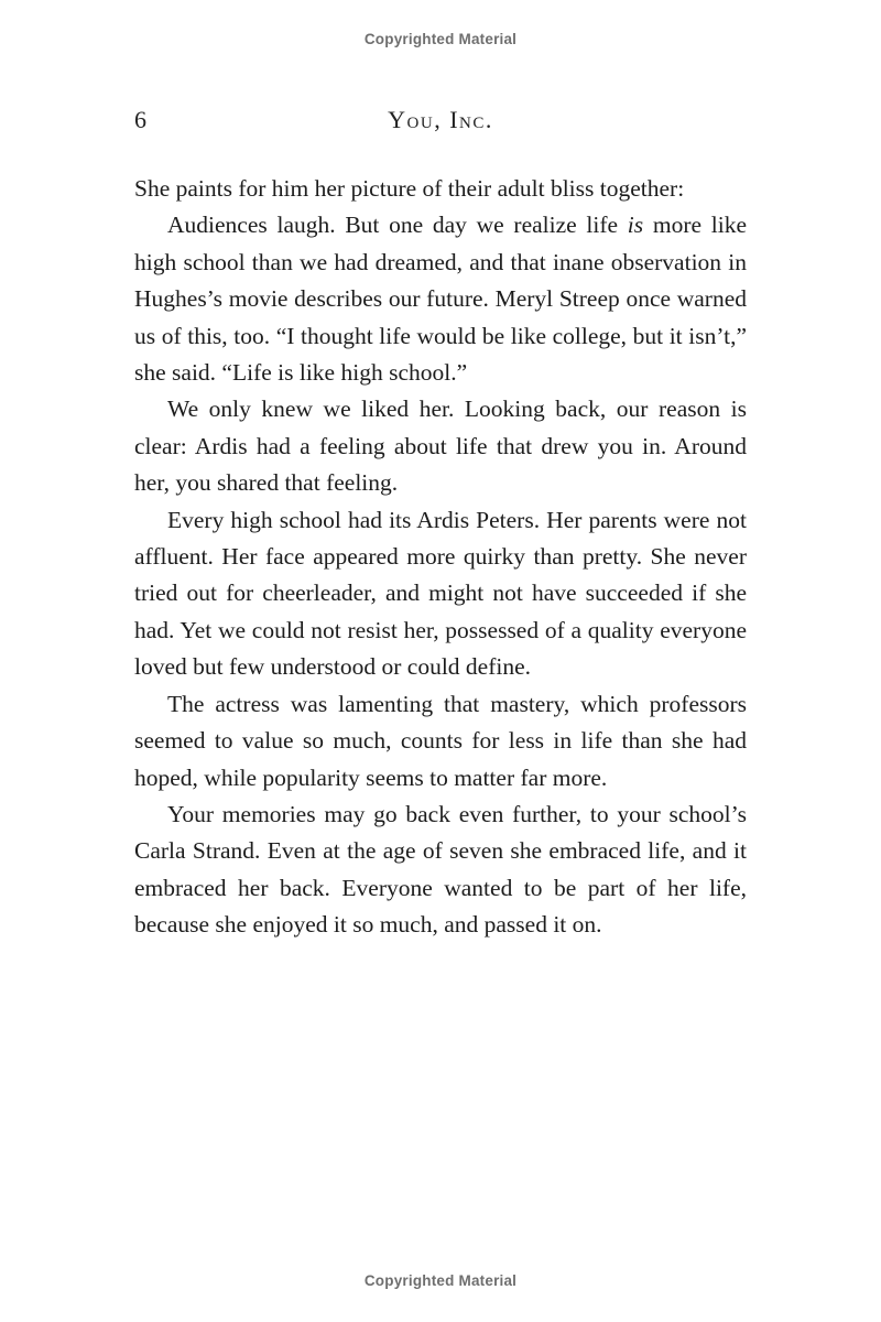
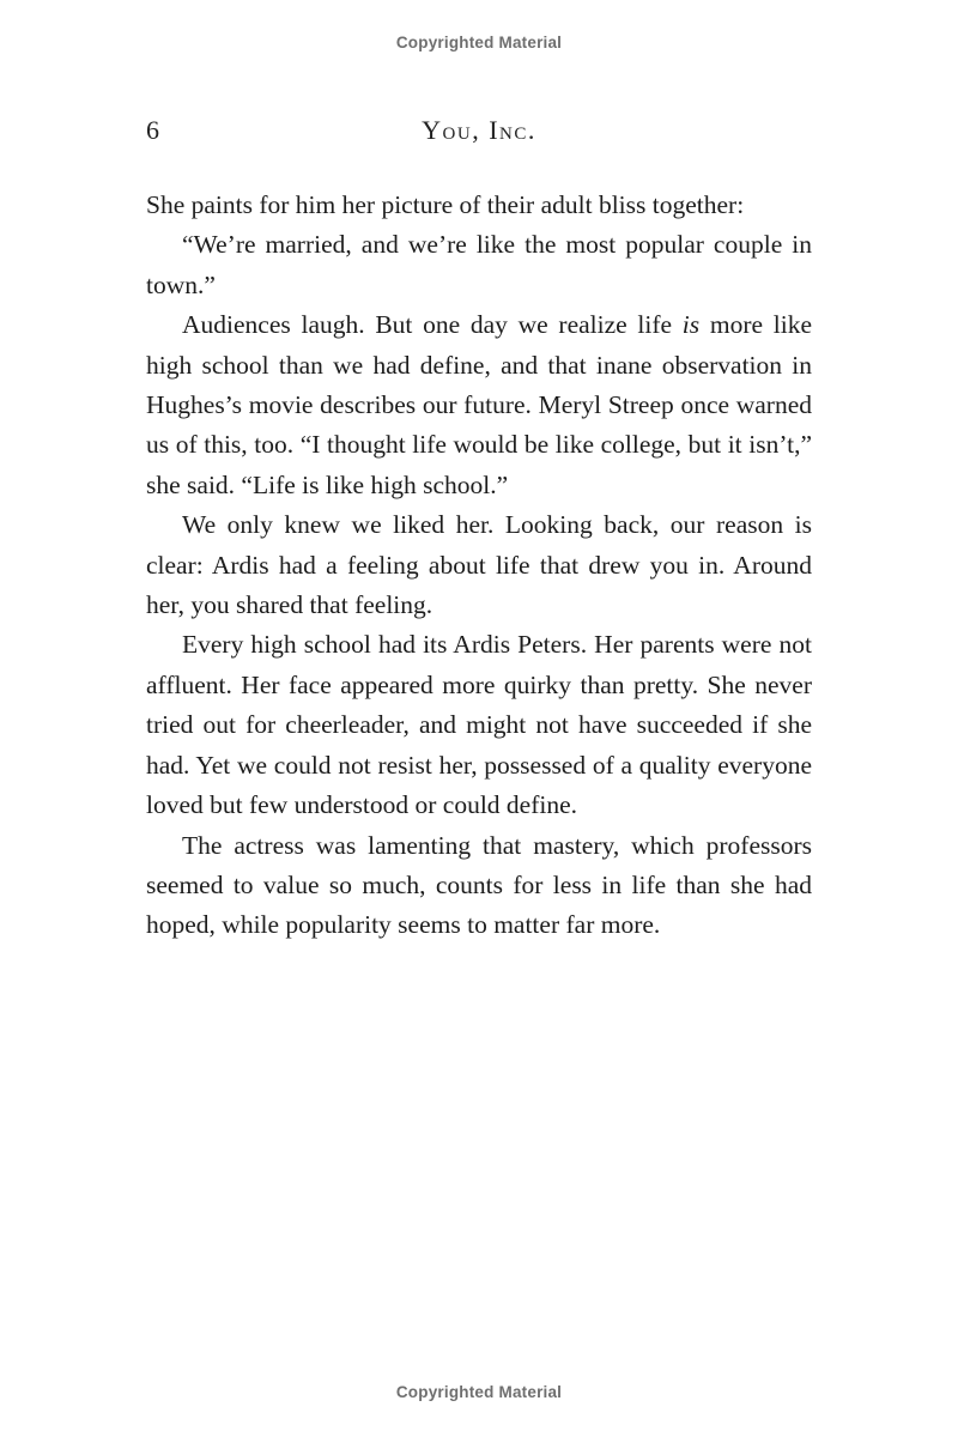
  Copyrighted Material
  6
  You, Inc.
  She paints for him her picture of their adult bliss together:
+ “We’re married, and we’re like the most popular couple in town.”
- Audiences laugh. But one day we realize life is more like high school than we had dreamed, and that inane observation in Hughes’s movie describes our future. Meryl Streep once warned us of this, too. “I thought life would be like college, but it isn’t,” she said. “Life is like high school.”
+ Audiences laugh. But one day we realize life is more like high school than we had define, and that inane observation in Hughes’s movie describes our future. Meryl Streep once warned us of this, too. “I thought life would be like college, but it isn’t,” she said. “Life is like high school.”
  We only knew we liked her. Looking back, our reason is clear: Ardis had a feeling about life that drew you in. Around her, you shared that feeling.
  Every high school had its Ardis Peters. Her parents were not affluent. Her face appeared more quirky than pretty. She never tried out for cheerleader, and might not have succeeded if she had. Yet we could not resist her, possessed of a quality everyone loved but few understood or could define.
  The actress was lamenting that mastery, which professors seemed to value so much, counts for less in life than she had hoped, while popularity seems to matter far more.
- Your memories may go back even further, to your school’s Carla Strand. Even at the age of seven she embraced life, and it embraced her back. Everyone wanted to be part of her life, because she enjoyed it so much, and passed it on.
  Copyrighted Material
